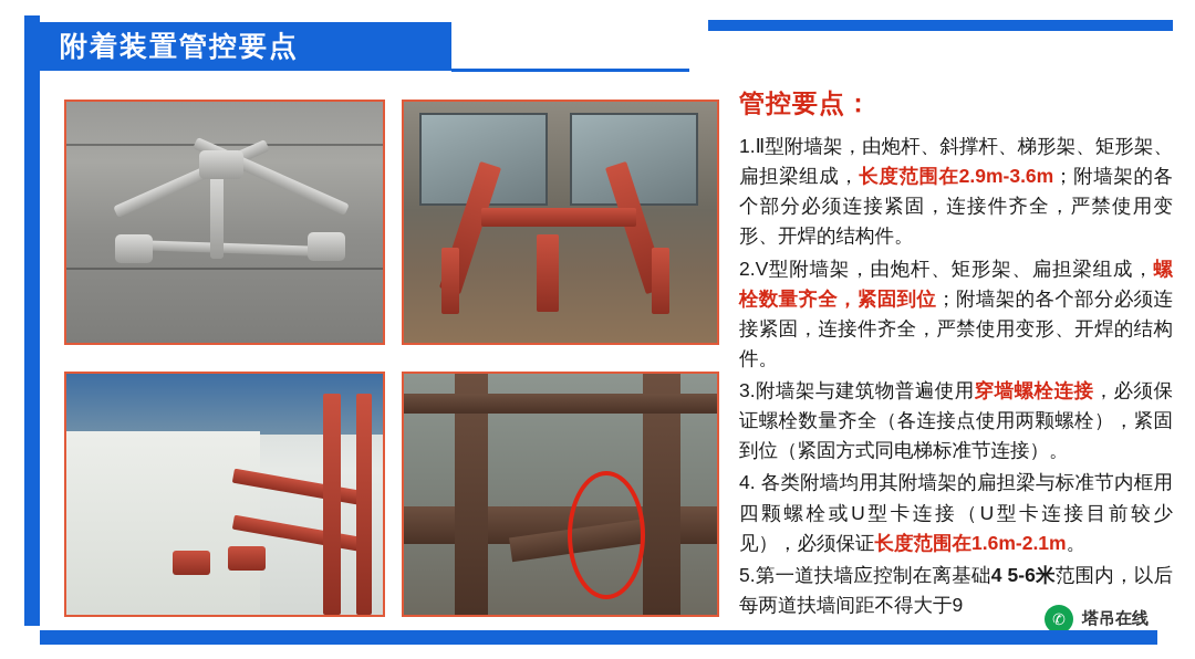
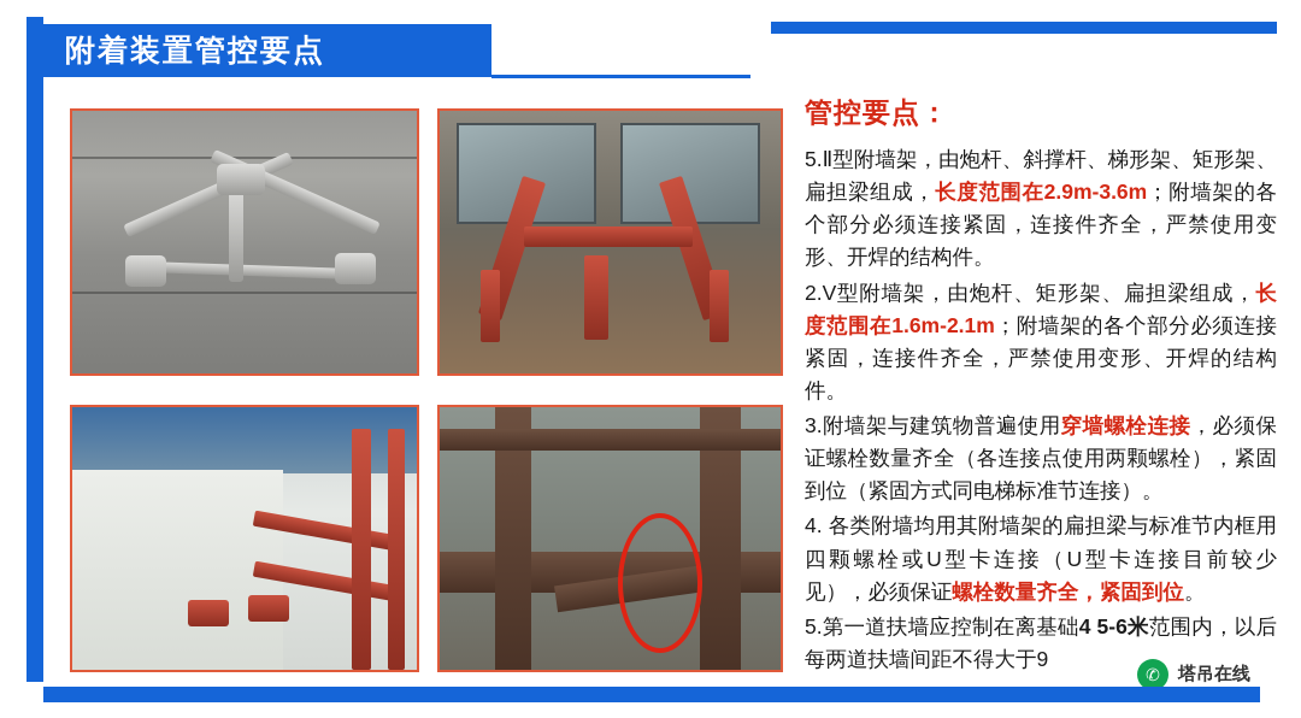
  附着装置管控要点
  管控要点：
- 1.Ⅱ型附墙架，由炮杆、斜撑杆、梯形架、矩形架、扁担梁组成，长度范围在2.9m-3.6m；附墙架的各个部分必须连接紧固，连接件齐全，严禁使用变形、开焊的结构件。
+ 5.Ⅱ型附墙架，由炮杆、斜撑杆、梯形架、矩形架、扁担梁组成，长度范围在2.9m-3.6m；附墙架的各个部分必须连接紧固，连接件齐全，严禁使用变形、开焊的结构件。
- 2.V型附墙架，由炮杆、矩形架、扁担梁组成，螺栓数量齐全，紧固到位；附墙架的各个部分必须连接紧固，连接件齐全，严禁使用变形、开焊的结构件。
+ 2.V型附墙架，由炮杆、矩形架、扁担梁组成，长度范围在1.6m-2.1m；附墙架的各个部分必须连接紧固，连接件齐全，严禁使用变形、开焊的结构件。
  3.附墙架与建筑物普遍使用穿墙螺栓连接，必须保证螺栓数量齐全（各连接点使用两颗螺栓），紧固到位（紧固方式同电梯标准节连接）。
- 4. 各类附墙均用其附墙架的扁担梁与标准节内框用四颗螺栓或U型卡连接（U型卡连接目前较少见），必须保证长度范围在1.6m-2.1m。
+ 4. 各类附墙均用其附墙架的扁担梁与标准节内框用四颗螺栓或U型卡连接（U型卡连接目前较少见），必须保证螺栓数量齐全，紧固到位。
  5.第一道扶墙应控制在离基础4 5-6米范围内，以后每两道扶墙间距不得大于9
  ✆
  塔吊在线
